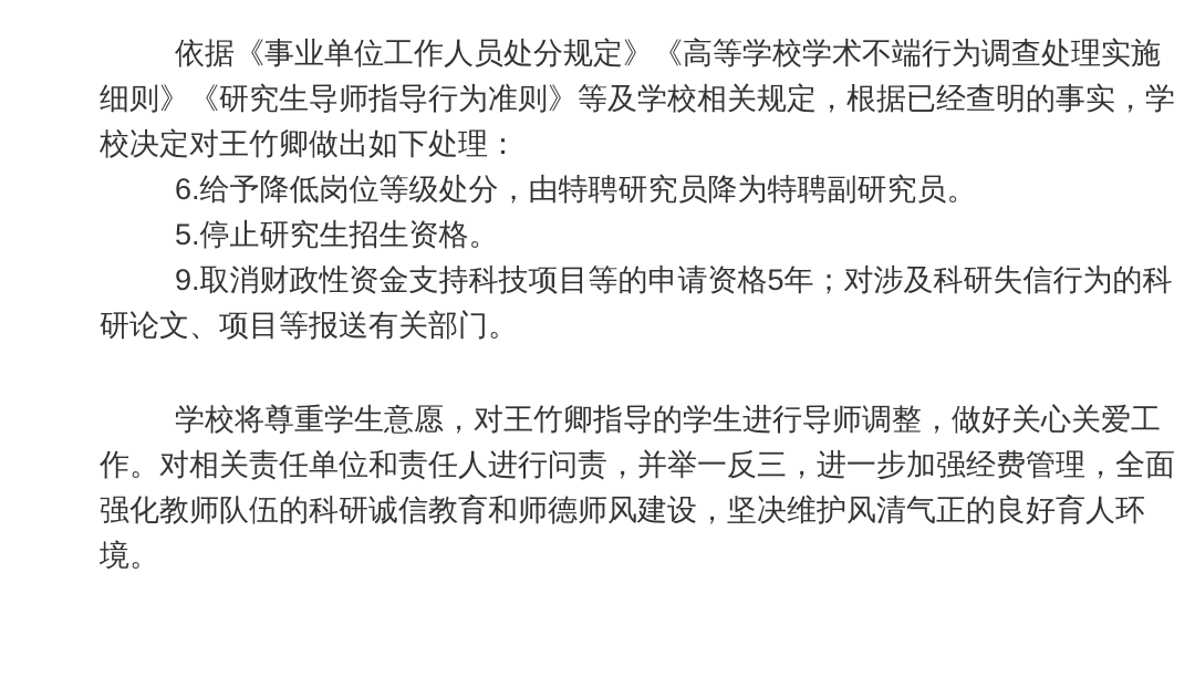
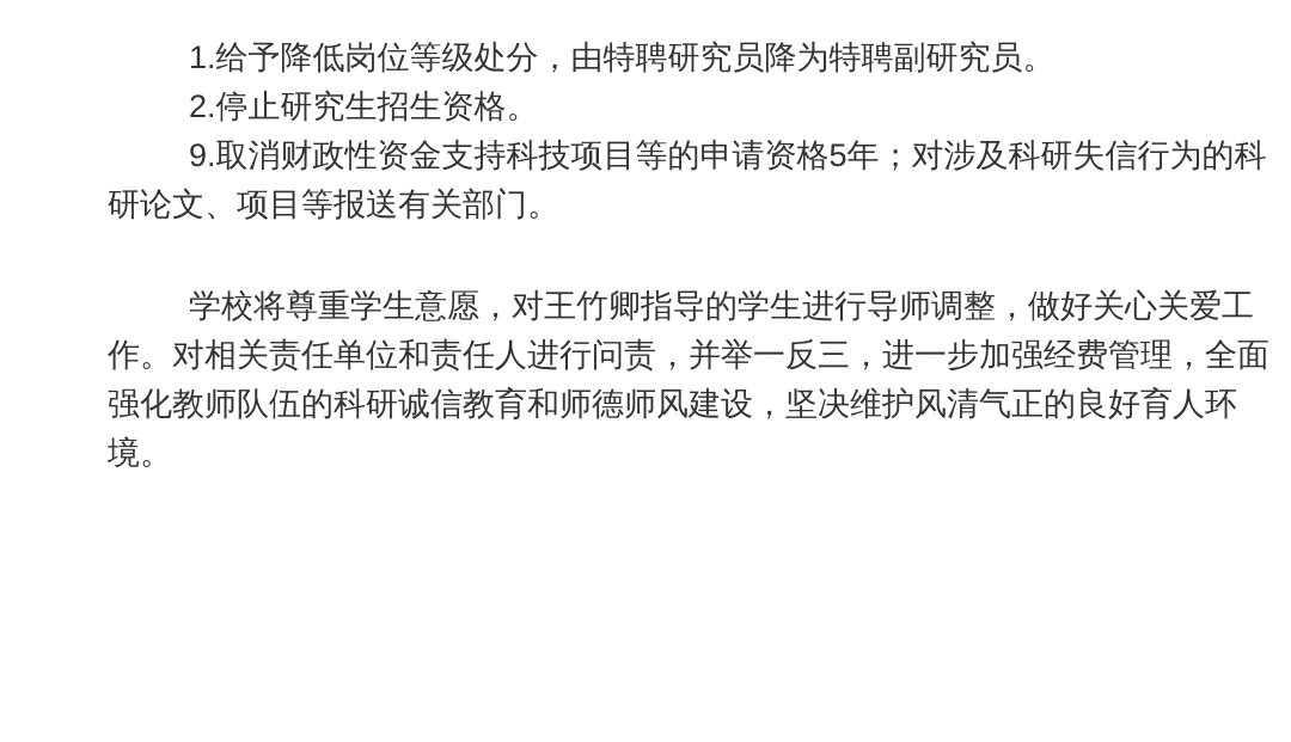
- 依据《事业单位工作人员处分规定》《高等学校学术不端行为调查处理实施细则》《研究生导师指导行为准则》等及学校相关规定，根据已经查明的事实，学校决定对王竹卿做出如下处理：
- 6.给予降低岗位等级处分，由特聘研究员降为特聘副研究员。
+ 1.给予降低岗位等级处分，由特聘研究员降为特聘副研究员。
- 5.停止研究生招生资格。
+ 2.停止研究生招生资格。
  9.取消财政性资金支持科技项目等的申请资格5年；对涉及科研失信行为的科研论文、项目等报送有关部门。
  学校将尊重学生意愿，对王竹卿指导的学生进行导师调整，做好关心关爱工作。对相关责任单位和责任人进行问责，并举一反三，进一步加强经费管理，全面强化教师队伍的科研诚信教育和师德师风建设，坚决维护风清气正的良好育人环境。
